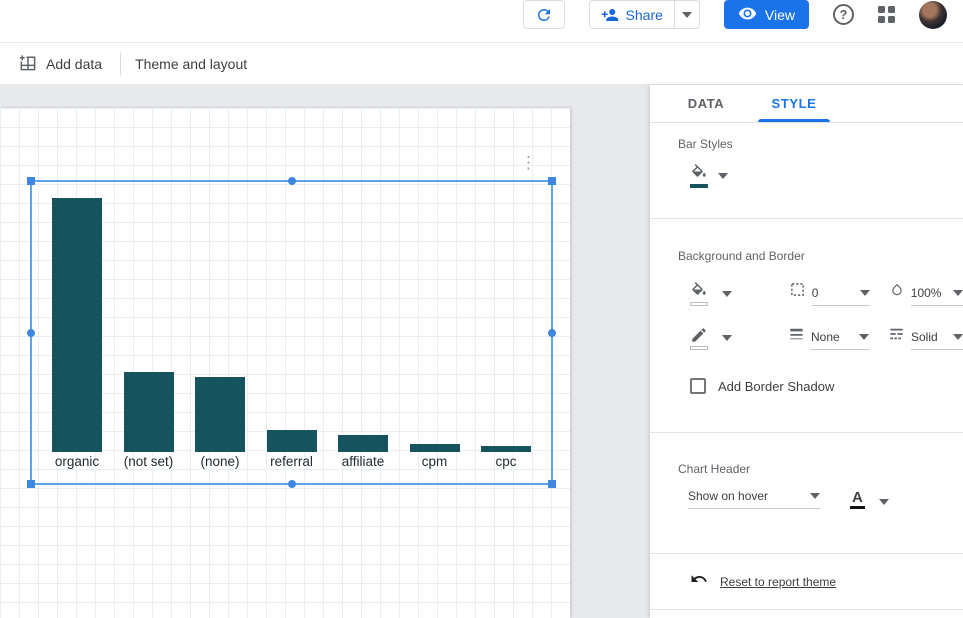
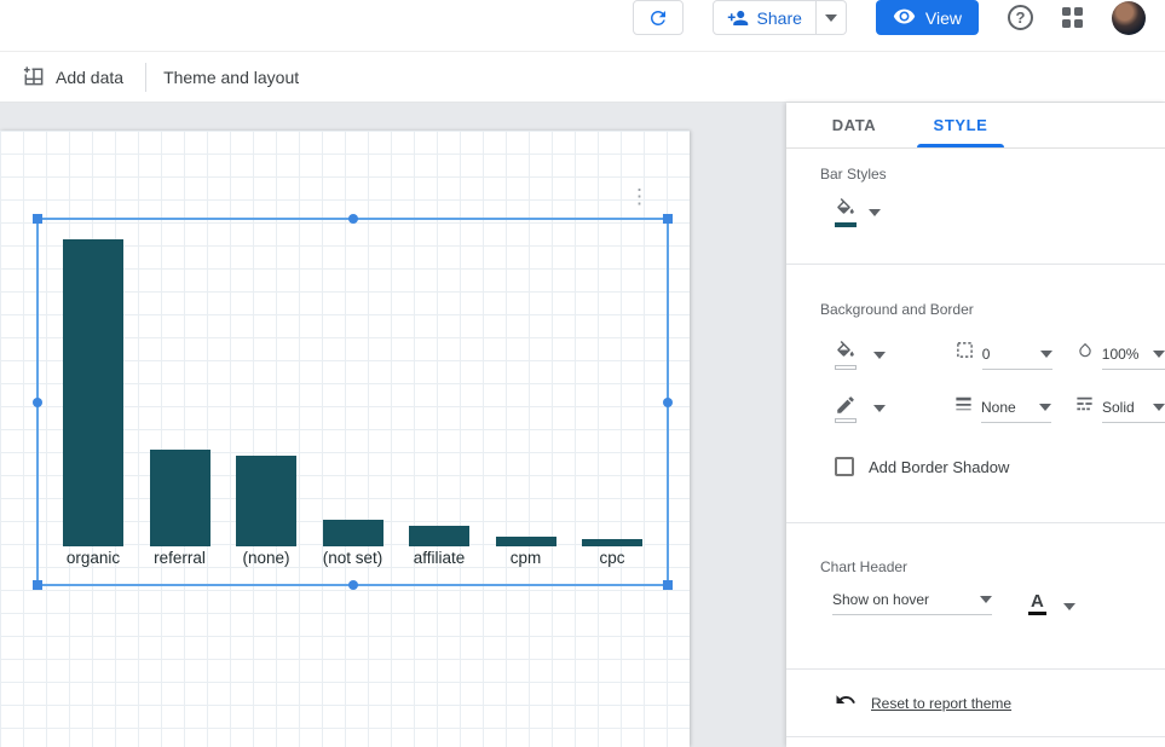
  Share
  View
  ?
  Add data
  Theme and layout
  ⋮
  organic
- (not set)
+ referral
  (none)
- referral
+ (not set)
  affiliate
  cpm
  cpc
  DATA
  STYLE
  Bar Styles
  Background and Border
  0
  100%
  None
  Solid
  Add Border Shadow
  Chart Header
  Show on hover
  A
  Reset to report theme
